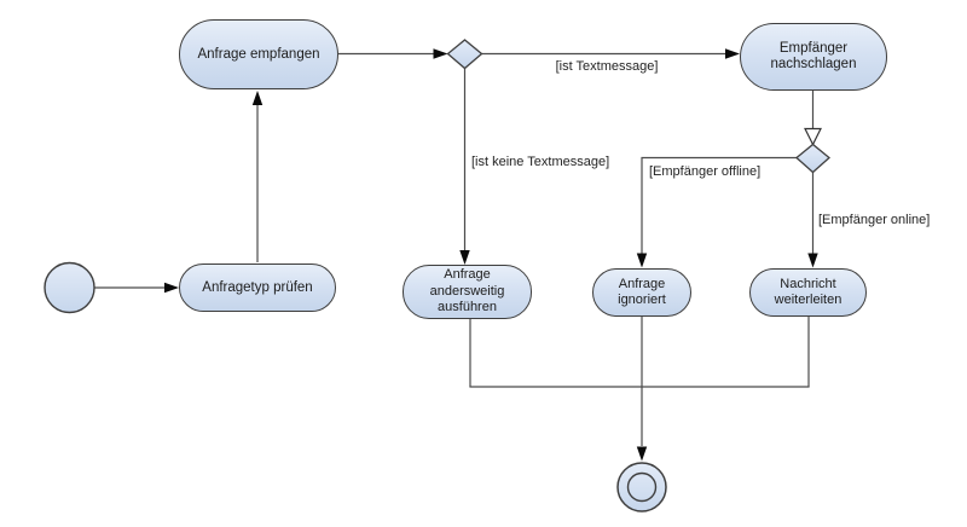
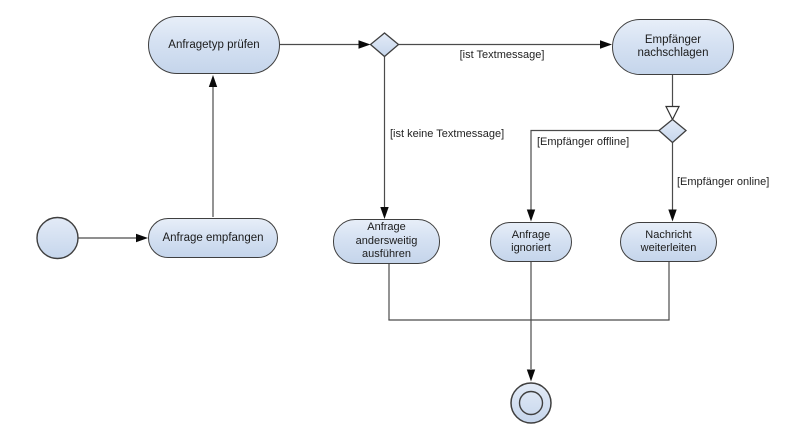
- Anfrage empfangen
+ Anfragetyp prüfen
  Empfänger nachschlagen
- Anfragetyp prüfen
+ Anfrage empfangen
  Anfrage andersweitig ausführen
  Anfrage ignoriert
  Nachricht weiterleiten
  [ist Textmessage]
  [ist keine Textmessage]
  [Empfänger offline]
  [Empfänger online]
